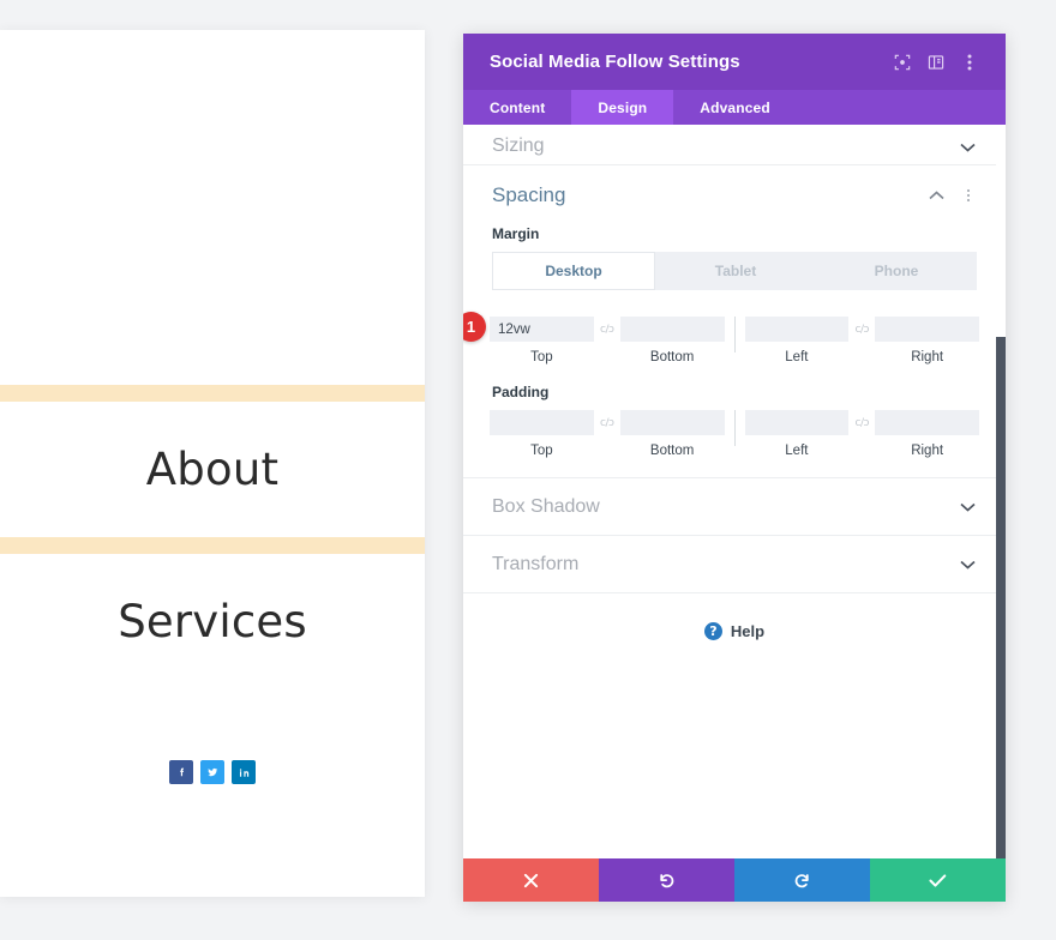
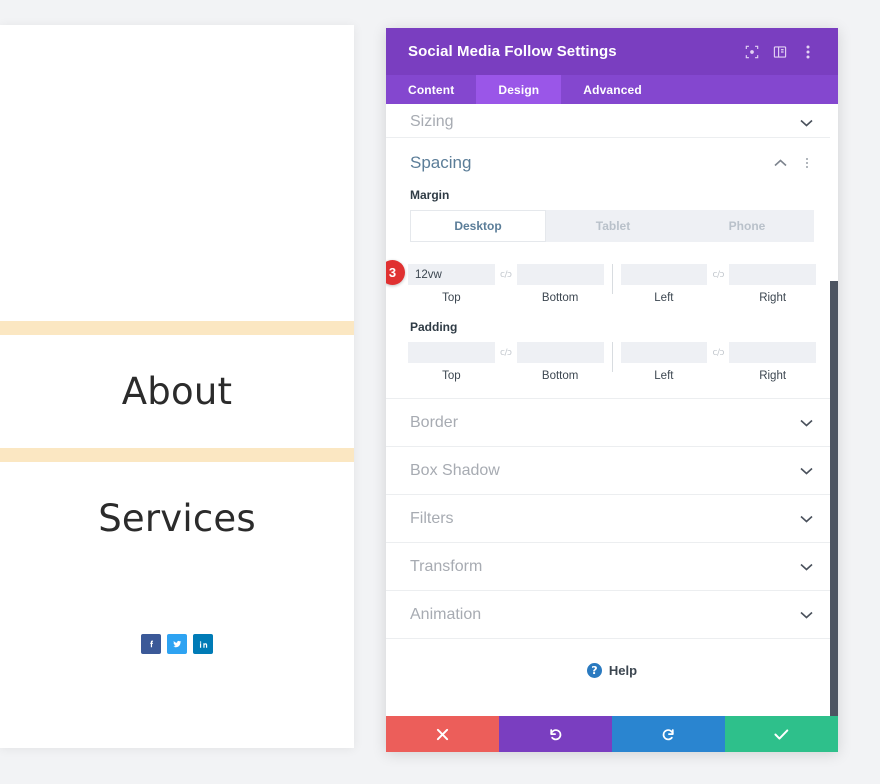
  About
  Services
  Social Media Follow Settings
  Content
  Design
  Advanced
  Sizing
  Spacing
  Margin
  Desktop
  Tablet
  Phone
- 1
+ 3
  12vw
  Top
  c/ɔ
  Bottom
  Left
  c/ɔ
  Right
  Padding
  Top
  c/ɔ
  Bottom
  Left
  c/ɔ
  Right
+ Border
  Box Shadow
+ Filters
  Transform
+ Animation
  ?
  Help
